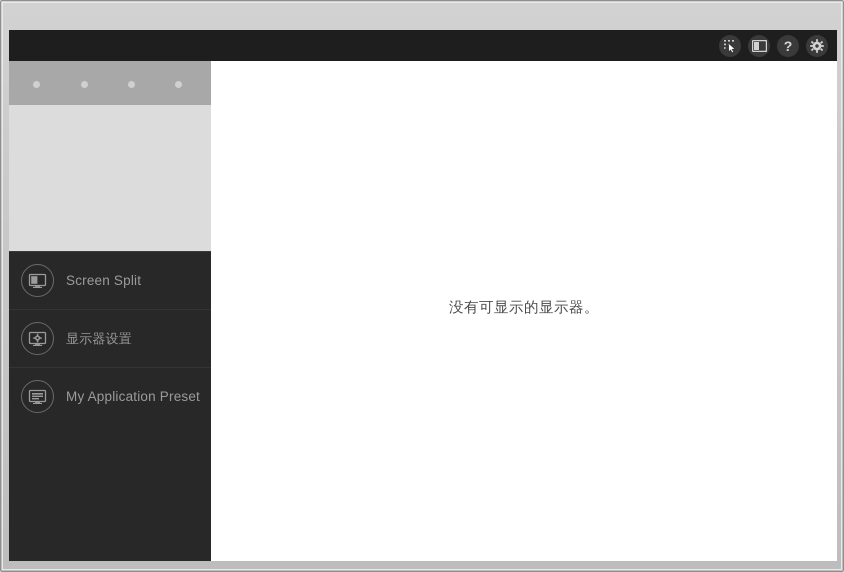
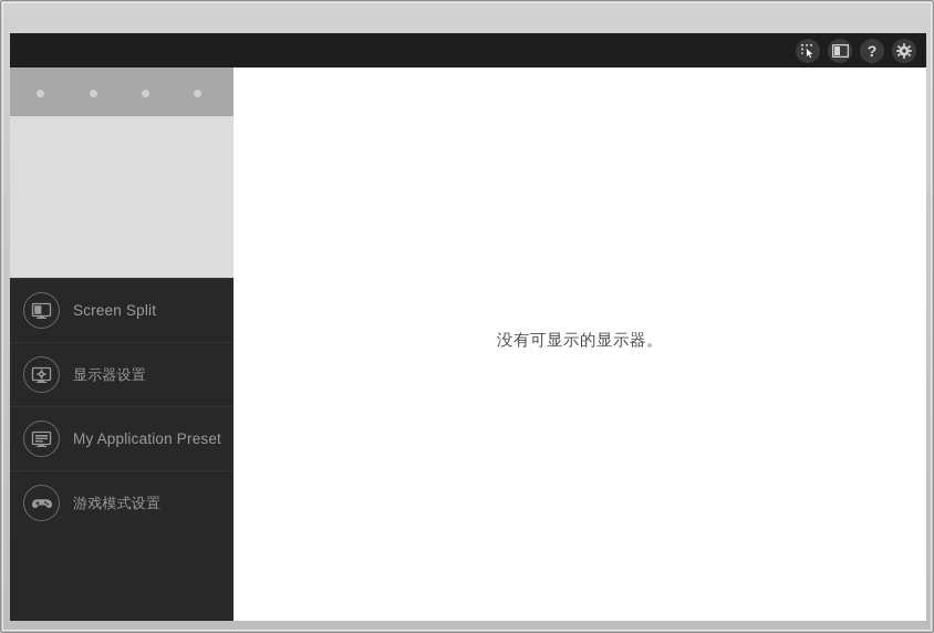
  ?
  Screen Split
  显示器设置
  My Application Preset
+ 游戏模式设置
  没有可显示的显示器。
